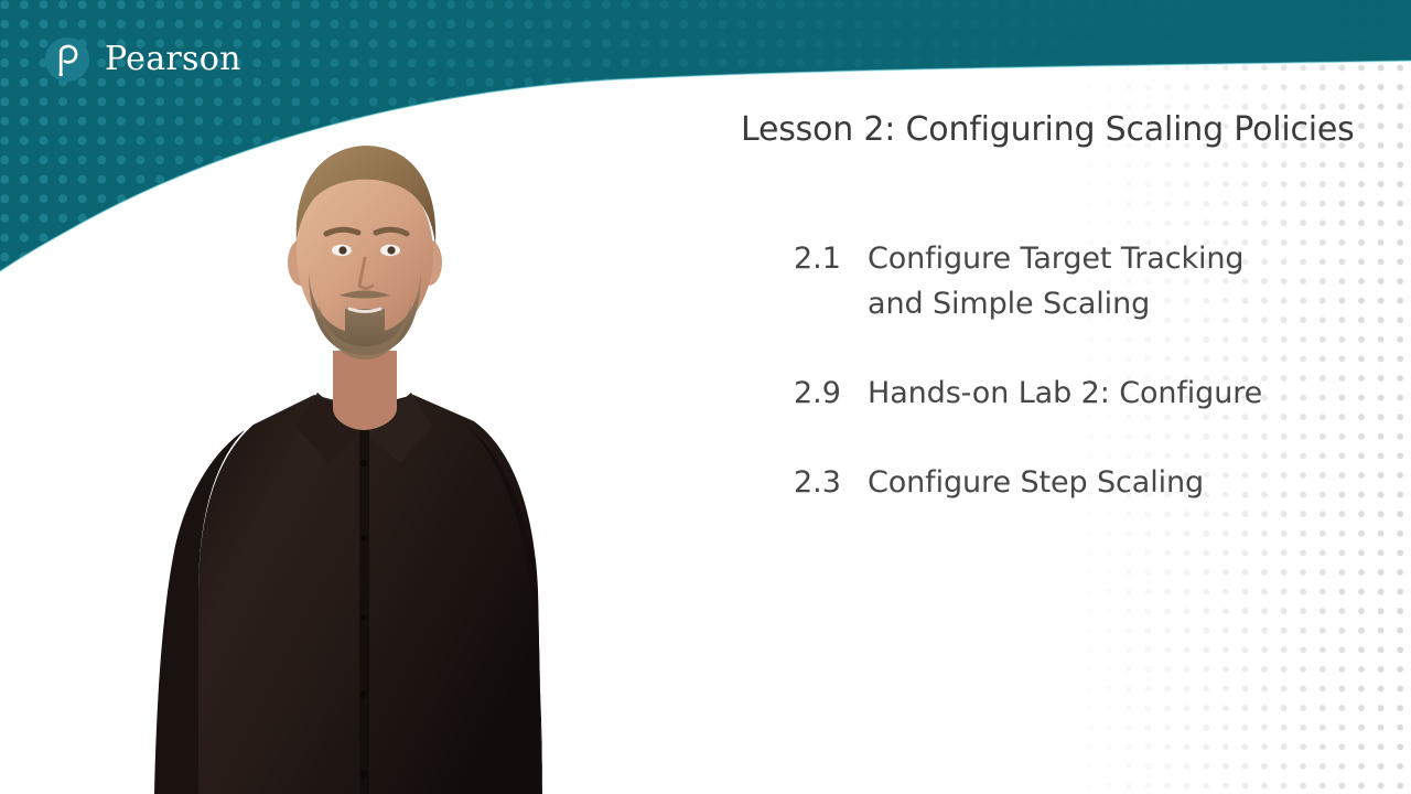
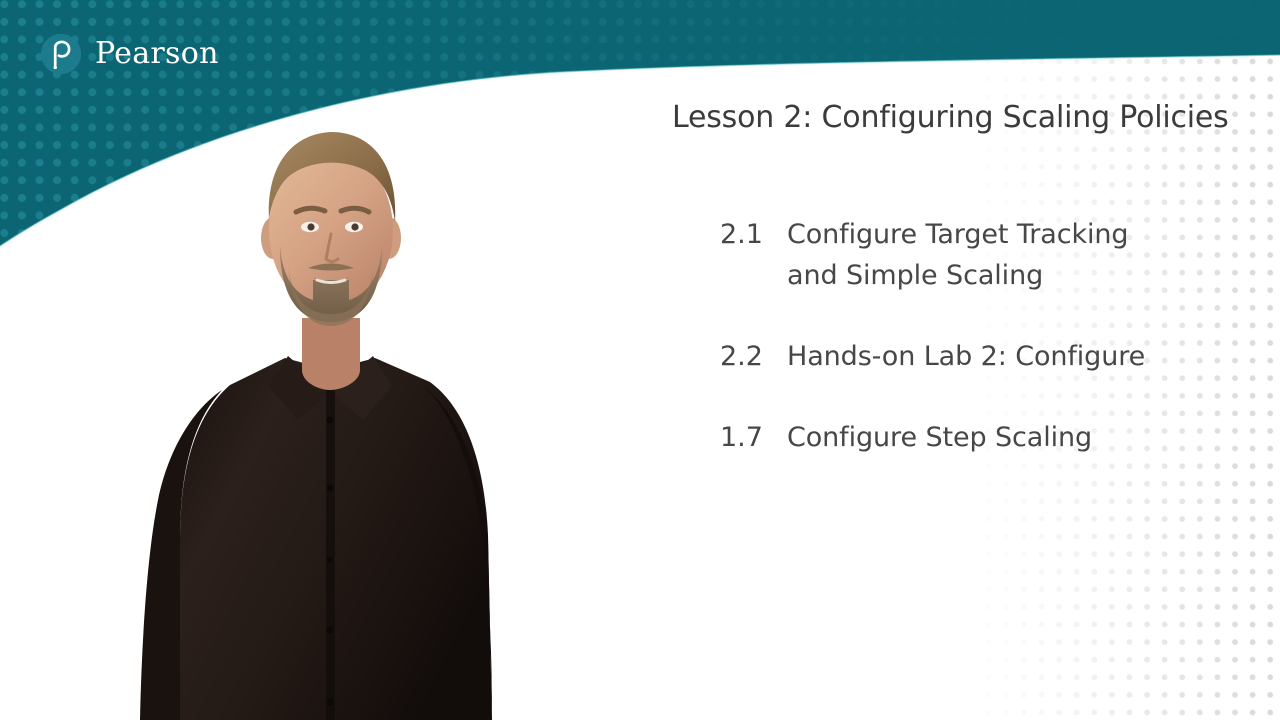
  Pearson
  Lesson 2: Configuring Scaling Policies
  2.1
  Configure Target Tracking
  and Simple Scaling
- 2.9
+ 2.2
  Hands-on Lab 2: Configure
- 2.3
+ 1.7
  Configure Step Scaling
